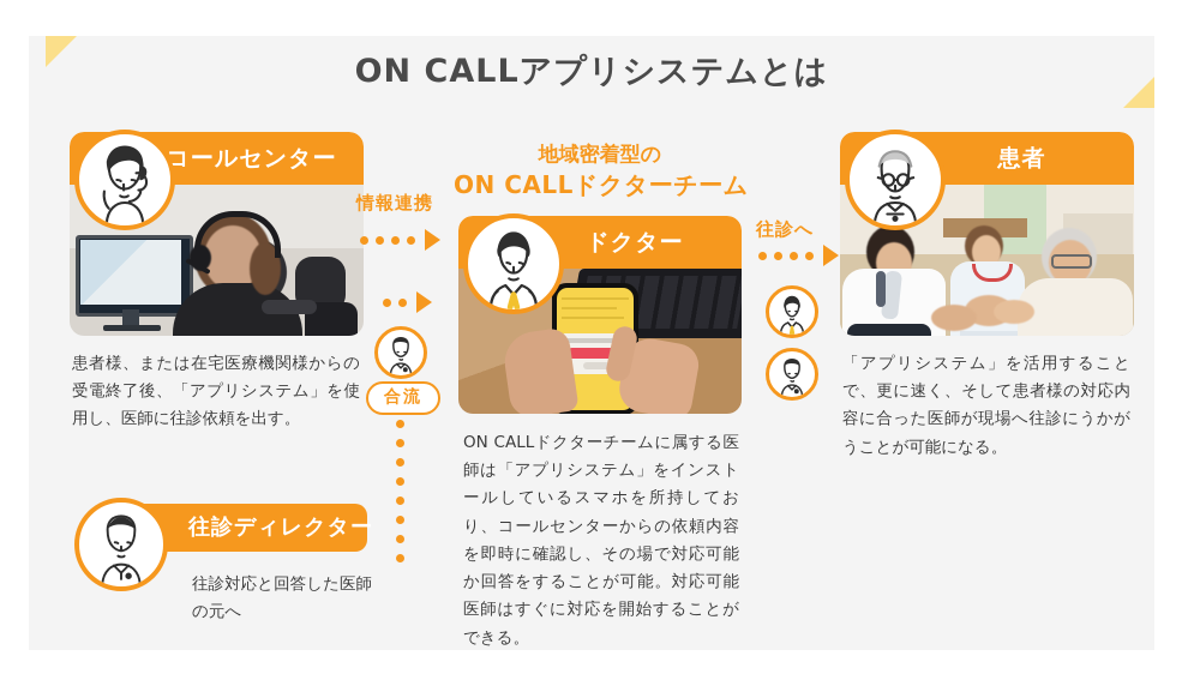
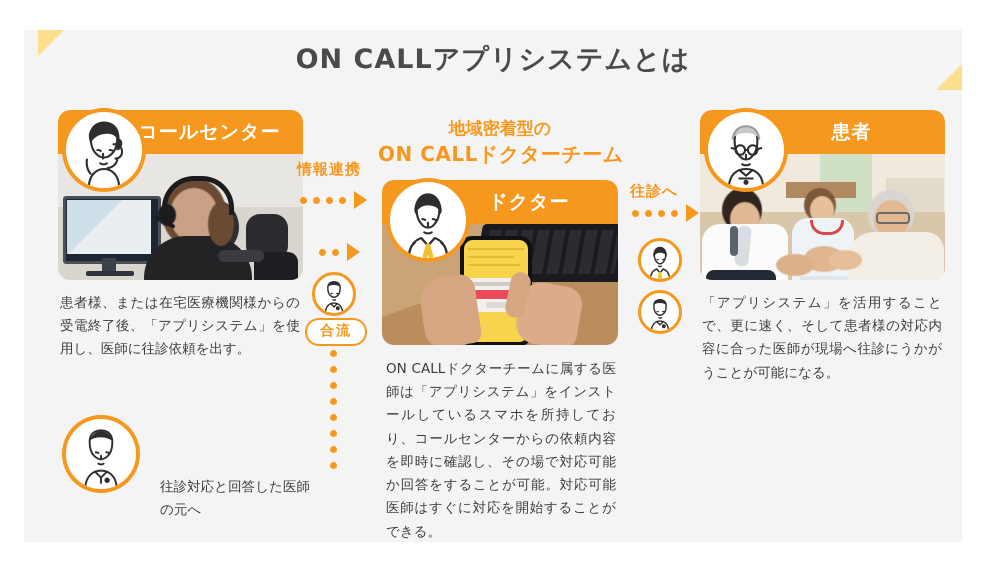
  ON CALLアプリシステムとは
  コールセンター
  患者様、または在宅医療機関様からの受電終了後、「アプリシステム」を使用し、医師に往診依頼を出す。
- 往診ディレクター
  往診対応と回答した医師の元へ
  情報連携
  合流
  地域密着型の
  ON CALLドクターチーム
  ドクター
  ON CALLドクターチームに属する医師は「アプリシステム」をインストールしているスマホを所持しており、コールセンターからの依頼内容を即時に確認し、その場で対応可能か回答をすることが可能。対応可能医師はすぐに対応を開始することができる。
  往診へ
  患者
  「アプリシステム」を活用することで、更に速く、そして患者様の対応内容に合った医師が現場へ往診にうかがうことが可能になる。
